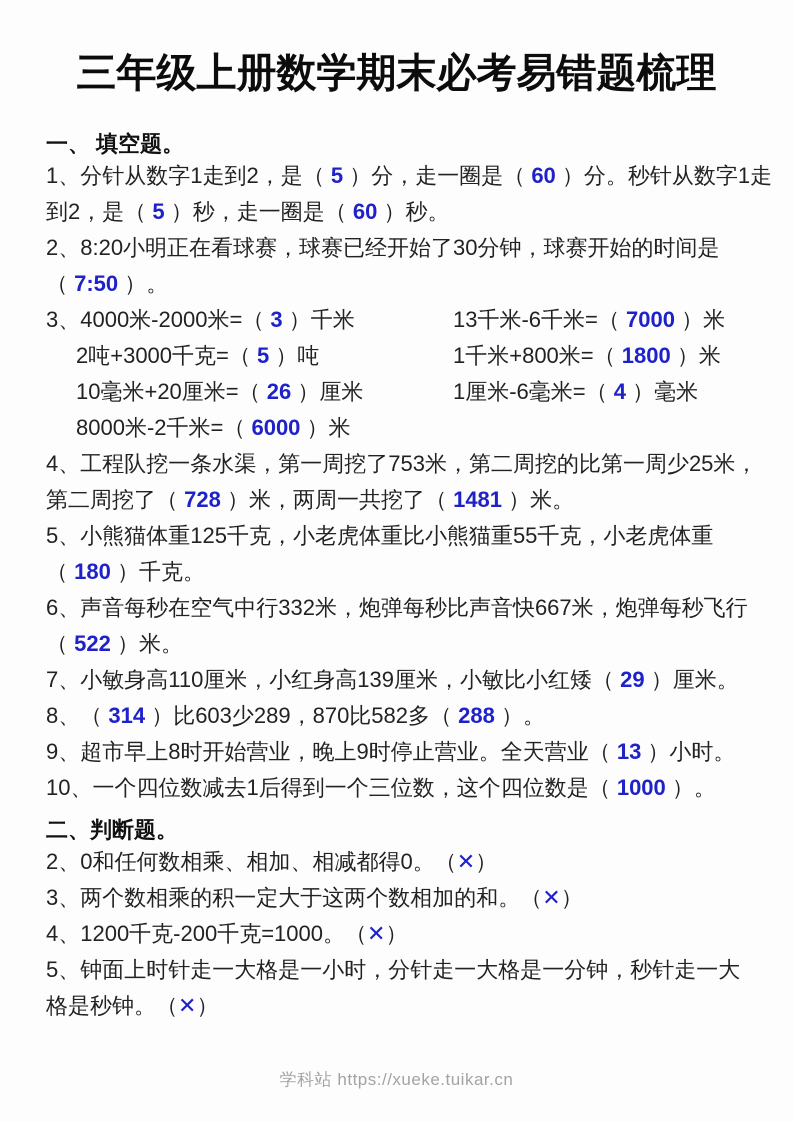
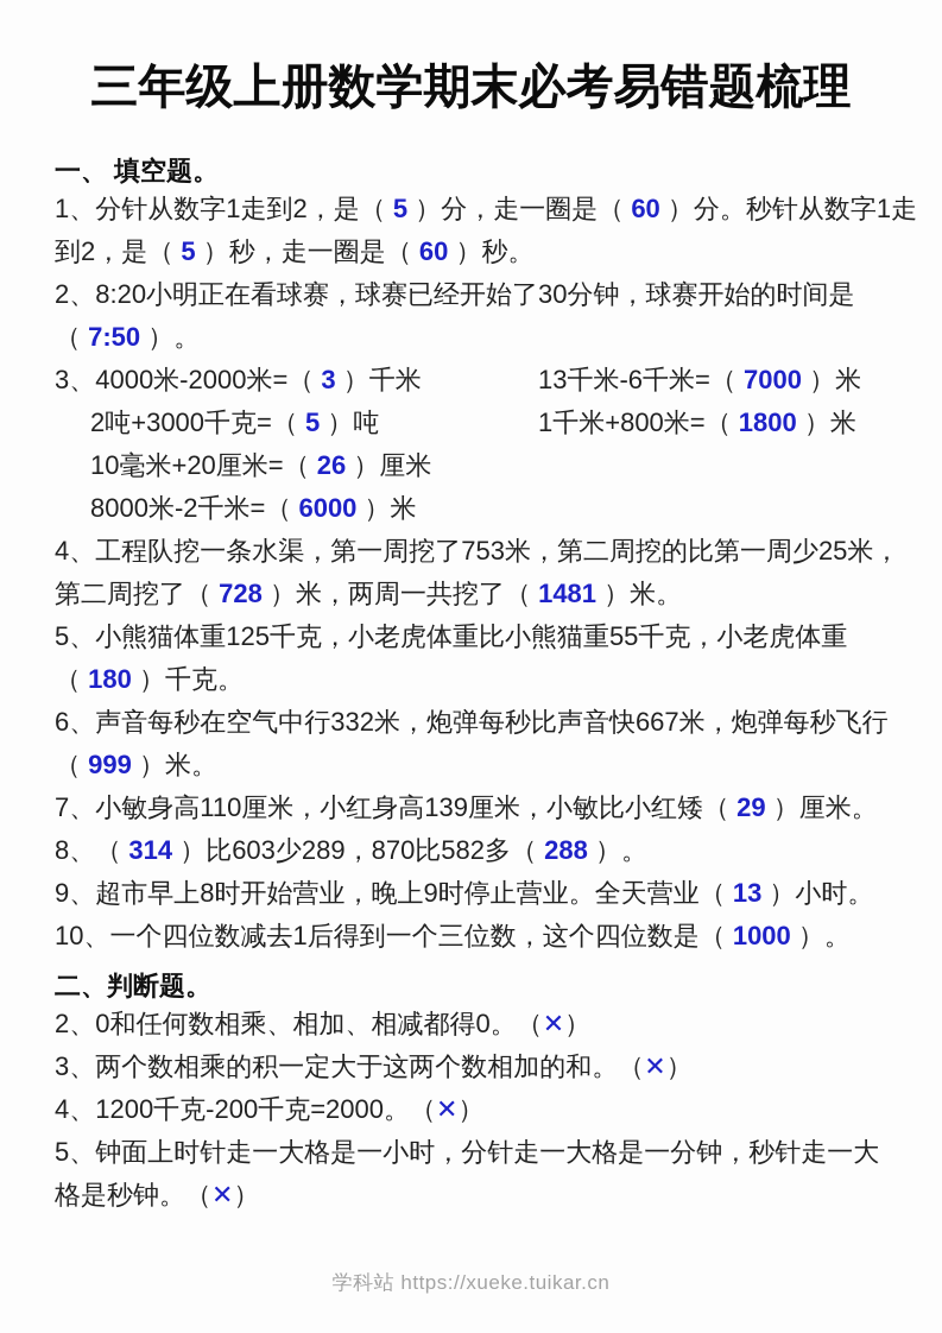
  三年级上册数学期末必考易错题梳理
  一、 填空题。
  1、分针从数字1走到2，是（ 5 ）分，走一圈是（ 60 ）分。秒针从数字1走
  到2，是（ 5 ）秒，走一圈是（ 60 ）秒。
  2、8:20小明正在看球赛，球赛已经开始了30分钟，球赛开始的时间是
  （ 7:50 ）。
  3、4000米-2000米=（ 3 ）千米
  13千米-6千米=（ 7000 ）米
  2吨+3000千克=（ 5 ）吨
  1千米+800米=（ 1800 ）米
  10毫米+20厘米=（ 26 ）厘米
- 1厘米-6毫米=（ 4 ）毫米
  8000米-2千米=（ 6000 ）米
  4、工程队挖一条水渠，第一周挖了753米，第二周挖的比第一周少25米，
  第二周挖了（ 728 ）米，两周一共挖了（ 1481 ）米。
  5、小熊猫体重125千克，小老虎体重比小熊猫重55千克，小老虎体重
  （ 180 ）千克。
  6、声音每秒在空气中行332米，炮弹每秒比声音快667米，炮弹每秒飞行
- （ 522 ）米。
+ （ 999 ）米。
  7、小敏身高110厘米，小红身高139厘米，小敏比小红矮（ 29 ）厘米。
  8、（ 314 ）比603少289，870比582多（ 288 ）。
  9、超市早上8时开始营业，晚上9时停止营业。全天营业（ 13 ）小时。
  10、一个四位数减去1后得到一个三位数，这个四位数是（ 1000 ）。
  二、判断题。
  2、0和任何数相乘、相加、相减都得0。（✕）
  3、两个数相乘的积一定大于这两个数相加的和。（✕）
- 4、1200千克-200千克=1000。（✕）
+ 4、1200千克-200千克=2000。（✕）
  5、钟面上时针走一大格是一小时，分针走一大格是一分钟，秒针走一大
  格是秒钟。（✕）
  学科站 https://xueke.tuikar.cn
